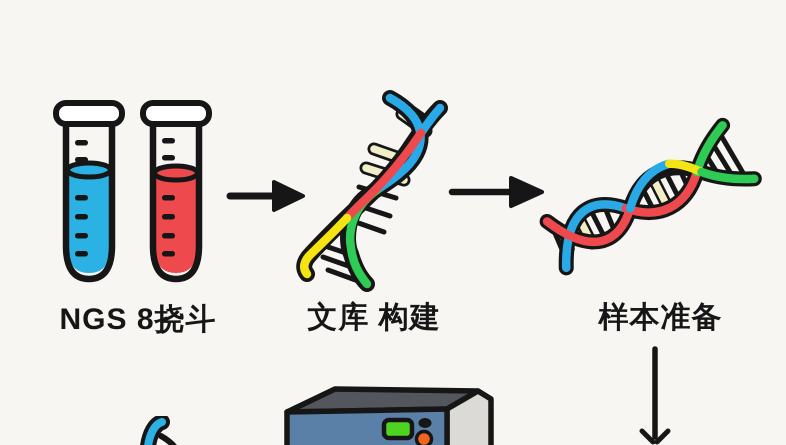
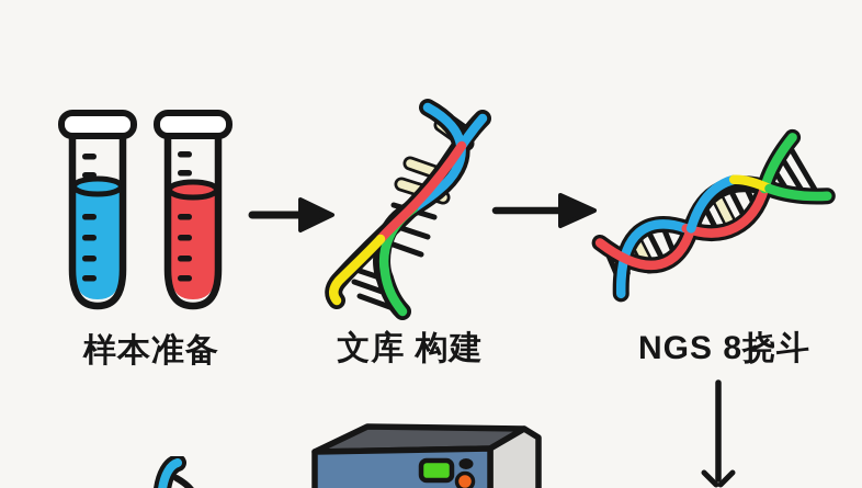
- NGS 8挠斗
+ 样本准备
  文库 构建
- 样本准备
+ NGS 8挠斗
